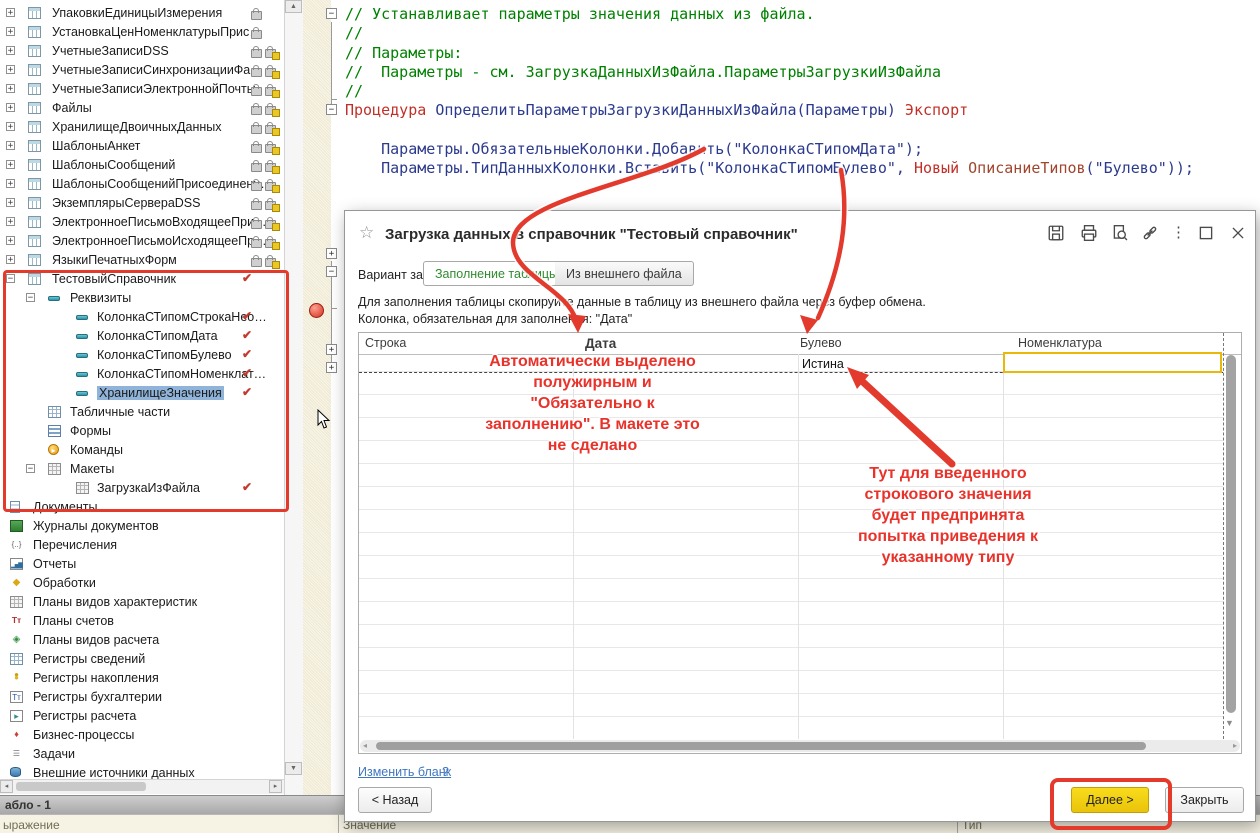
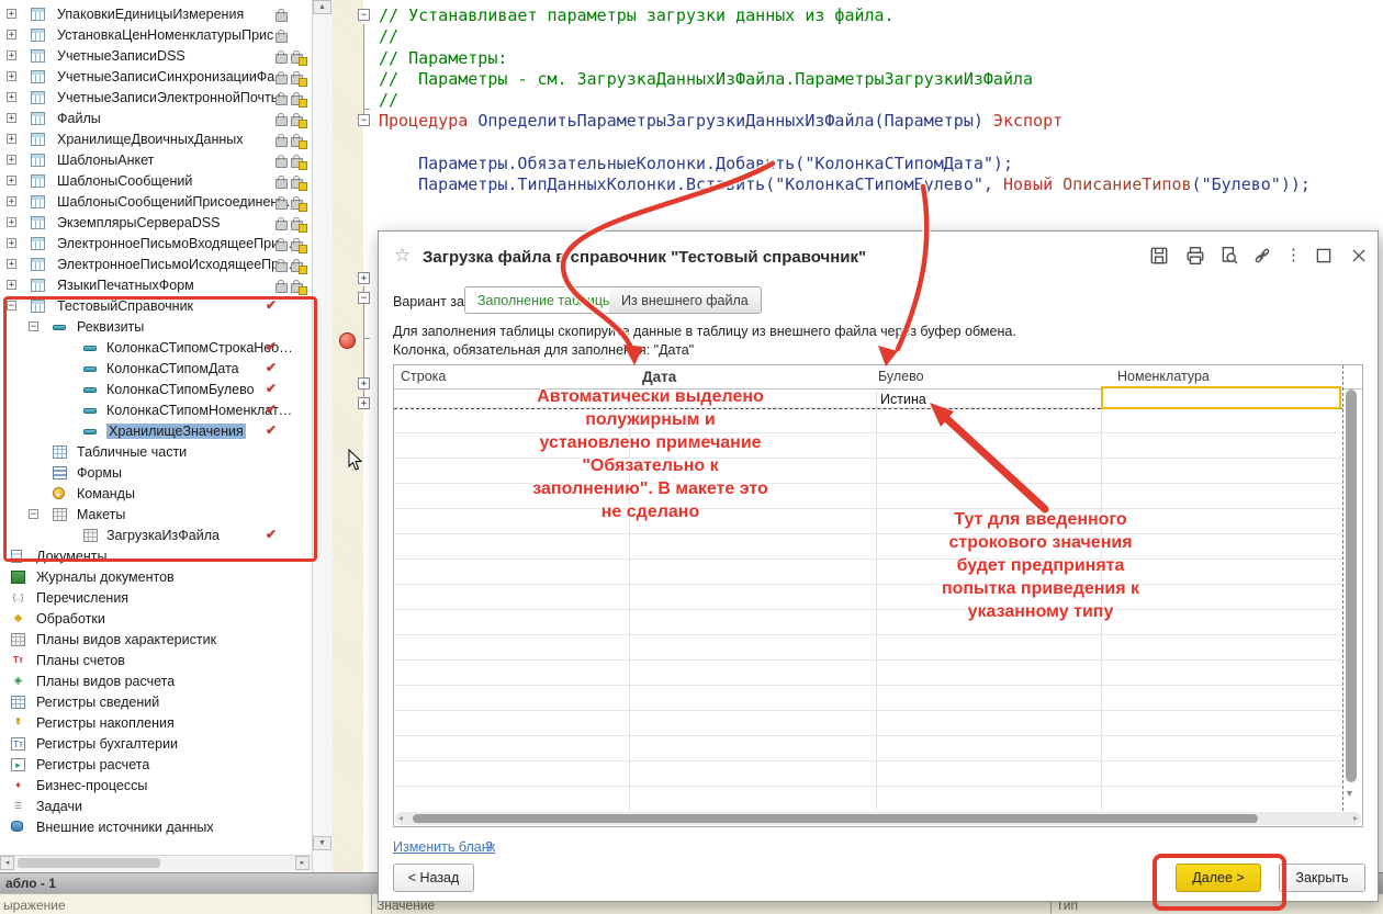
  −
  −
  +
  −
  +
  +
- // Устанавливает параметры значения данных из файла.
+ // Устанавливает параметры загрузки данных из файла.
  //
  // Параметры:
  // Параметры - см. ЗагрузкаДанныхИзФайла.ПараметрыЗагрузкиИзФайла
  //
  Процедура ОпределитьПараметрыЗагрузкиДанныхИзФайла(Параметры) Экспорт
  Параметры.ОбязательныеКолонки.Добавть("КолонкаСТипомДата");
  Параметры.ТипДанныхКолонки.Встить("КолонкаСТипомБулево", Новый ОписаниеТипов("Булево"));
  +
  УпаковкиЕдиницыИзмерения
  +
  УстановкаЦенНоменклатурыПрис
  +
  УчетныеЗаписиDSS
  +
  УчетныеЗаписиСинхронизацииФа
  +
  УчетныеЗаписиЭлектроннойПочт
  +
  Файлы
  +
  ХранилищеДвоичныхДанных
  +
  ШаблоныАнкет
  +
  ШаблоныСообщений
  +
  ШаблоныСообщенийПрисоединен
  +
  ЭкземплярыСервераDSS
  +
  ЭлектронноеПисьмоВходящееПр
  +
  ЭлектронноеПисьмоИсходящееП
  +
  ЯзыкиПечатныхФорм
  −
  ТестовыйСправочник
  ✔
  −
  Реквизиты
  КолонкаСТипомСтрокаНео…
  ✔
  КолонкаСТипомДата
  ✔
  КолонкаСТипомБулево
  ✔
  КолонкаСТипомНоменклат…
  ✔
  ХранилищеЗначения
  ✔
  Табличные части
  Формы
  Команды
  −
  Макеты
  ЗагрузкаИзФайла
  ✔
  Документы
  Журналы документов
  Перечисления
- Отчеты
  Обработки
  Планы видов характеристик
  Планы счетов
  Планы видов расчета
  Регистры сведений
  Регистры накопления
  Регистры бухгалтерии
  Регистры расчета
  Бизнес-процессы
  Задачи
  Внешние источники данных
  абло - 1
  ыражение
  Значение
  Тип
  ☆
- Загрузка данных в справочник "Тестовый справочник"
+ Загрузка файла в справочник "Тестовый справочник"
  ⋮
  Заполнение табицы
  Из внешнего файла
  Для заполнения таблицы скопируйе данные в таблицу из внешнего файла черз буфер обмена.
  Колонка, обязательная для заполнея: "Дата"
  Строка
  Дата
  Булево
  Номенклатура
  Истина
  ▼
  ◂
  ▸
  Изменить бланк
  ?
  < Назад
  Далее >
  Закрыть
  Автоматически выделено
  полужирным и
+ установлено примечание
  "Обязательно к
  заполнению". В макете это
  не сделано
  Тут для введенного
  строкового значения
  будет предпринята
  попытка приведения к
  указанному типу
